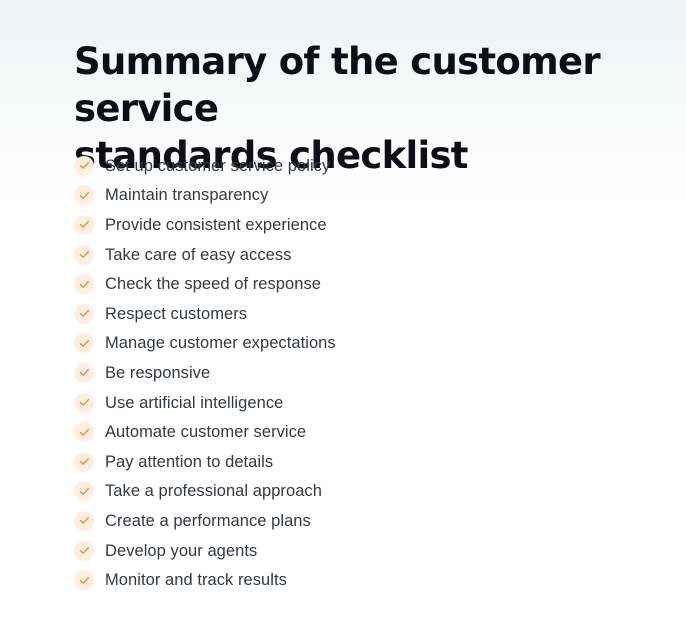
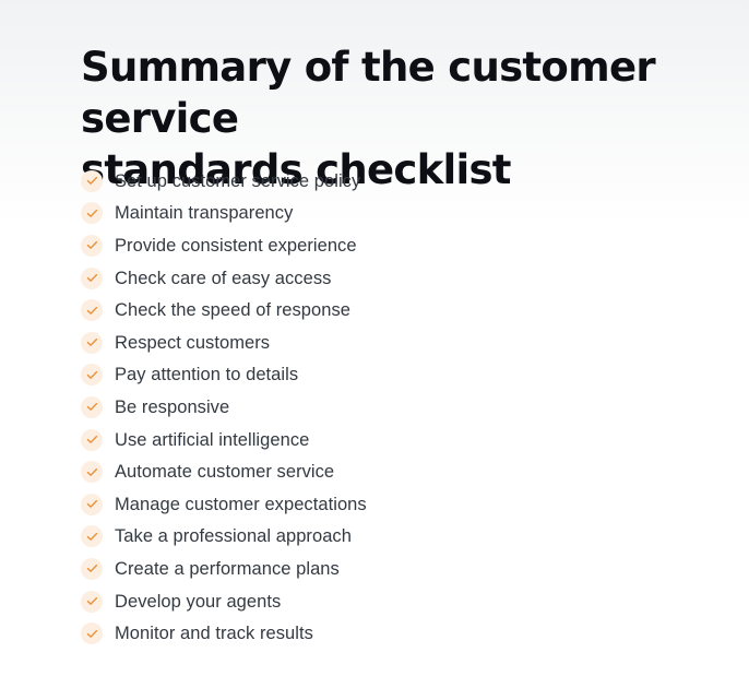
  Summary of the customer service
  tandards checklist
  Set up customer service policy
  Maintain transparency
  Provide consistent experience
- Take care of easy access
+ Check care of easy access
  Check the speed of response
  Respect customers
- Manage customer expectations
+ Pay attention to details
  Be responsive
  Use artificial intelligence
  Automate customer service
- Pay attention to details
+ Manage customer expectations
  Take a professional approach
  Create a performance plans
  Develop your agents
  Monitor and track results
